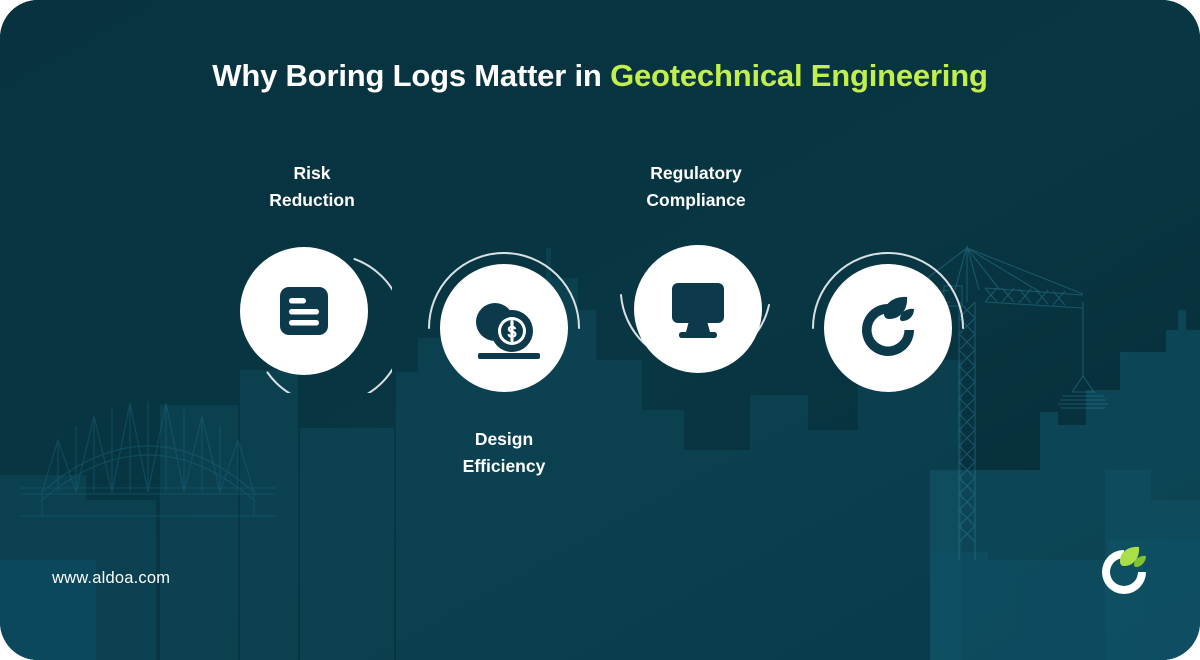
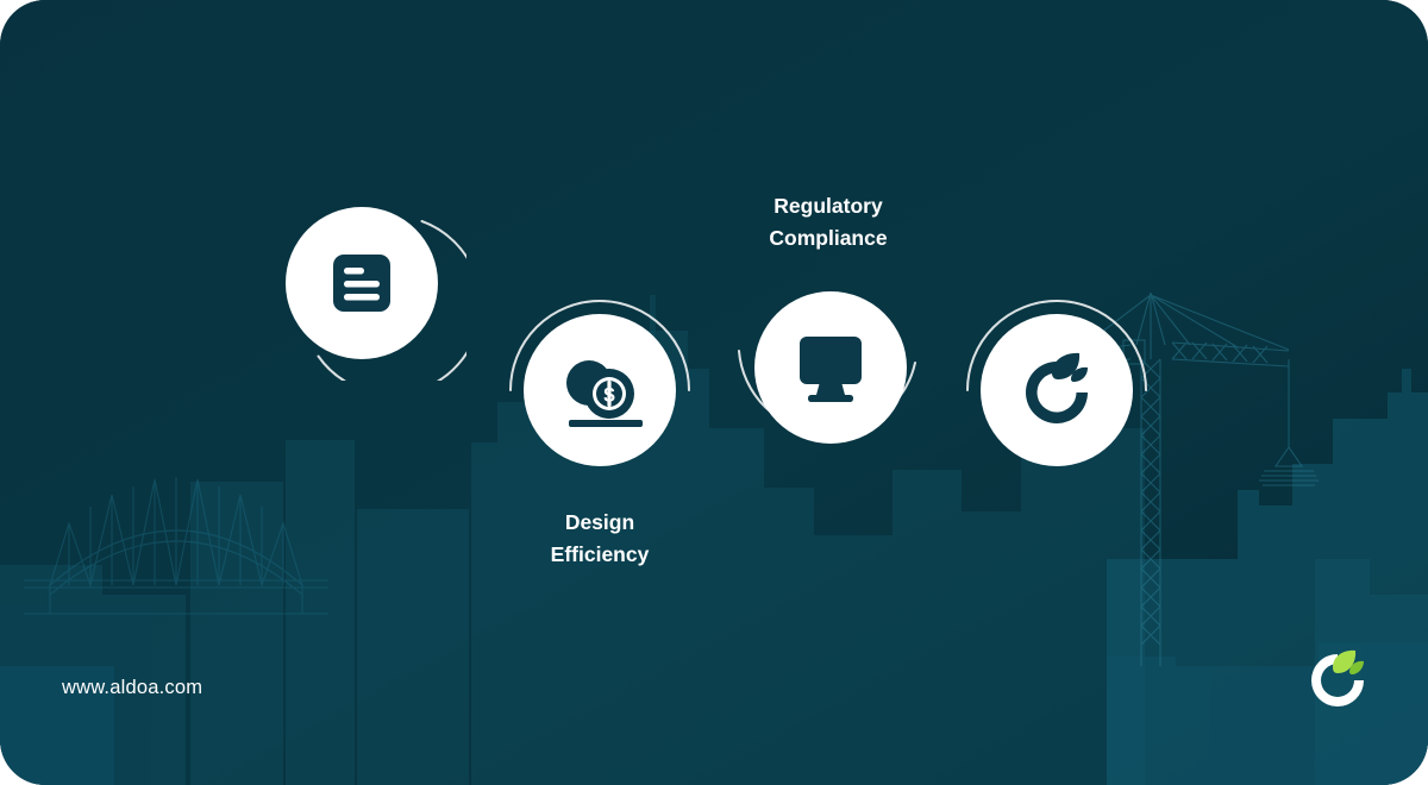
- Why Boring Logs Matter in Geotechnical Engineering
- Risk
- Reduction
  Design
  Efficiency
  Regulatory
  Compliance
  www.aldoa.com
